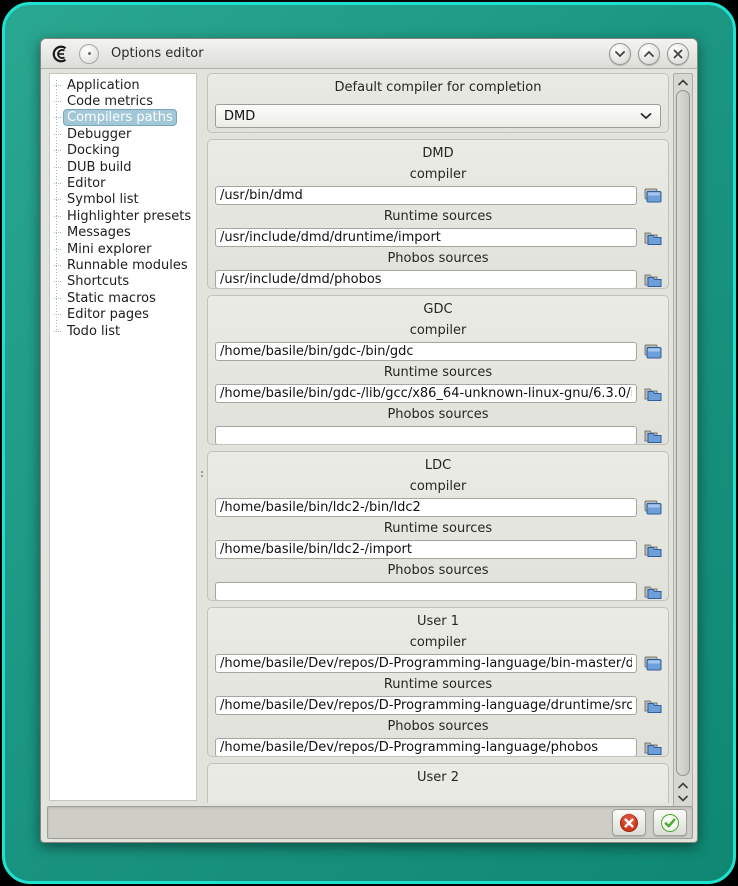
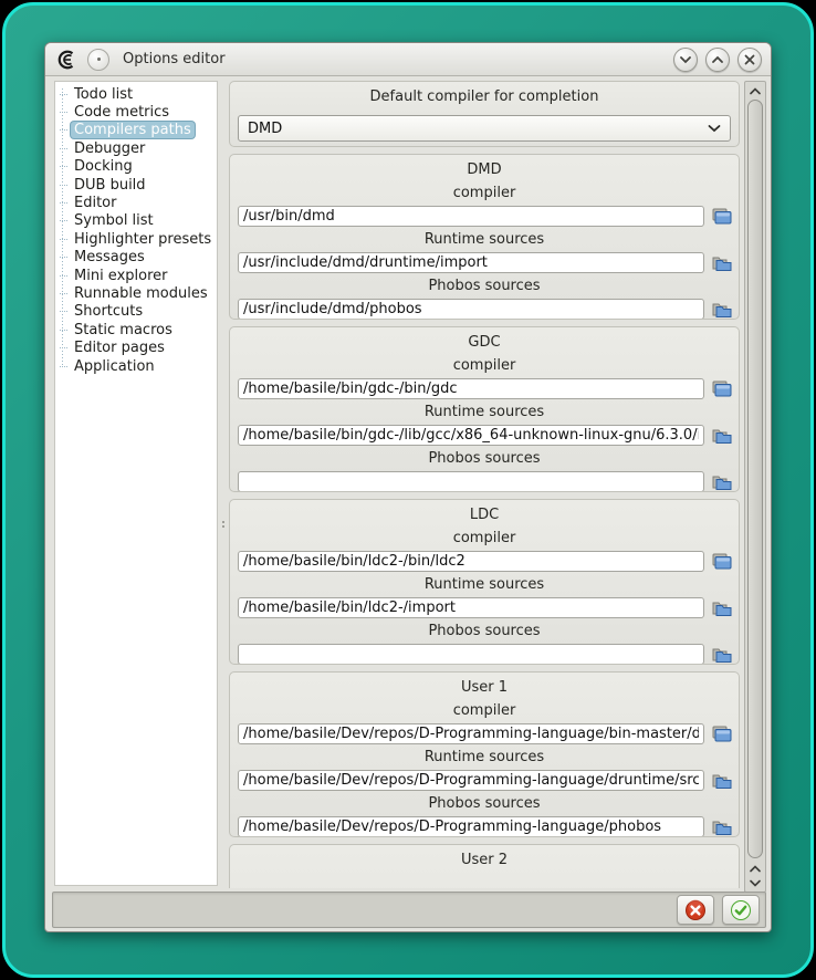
  Options editor
- Application
+ Todo list
  Code metrics
  Compilers paths
  Debugger
  Docking
  DUB build
  Editor
  Symbol list
  Highlighter presets
  Messages
  Mini explorer
  Runnable modules
  Shortcuts
  Static macros
  Editor pages
- Todo list
+ Application
  Default compiler for completion
  DMD
  DMD
  compiler
  /usr/bin/dmd
  Runtime sources
  /usr/include/dmd/druntime/import
  Phobos sources
  /usr/include/dmd/phobos
  GDC
  compiler
  /home/basile/bin/gdc-/bin/gdc
  Runtime sources
  /home/basile/bin/gdc-/lib/gcc/x86_64-unknown-linux-gnu/6.3.0/
  Phobos sources
  LDC
  compiler
  /home/basile/bin/ldc2-/bin/ldc2
  Runtime sources
  /home/basile/bin/ldc2-/import
  Phobos sources
  User 1
  compiler
  /home/basile/Dev/repos/D-Programming-language/bin-master/d
  Runtime sources
  /home/basile/Dev/repos/D-Programming-language/druntime/src
  Phobos sources
  /home/basile/Dev/repos/D-Programming-language/phobos
  User 2
